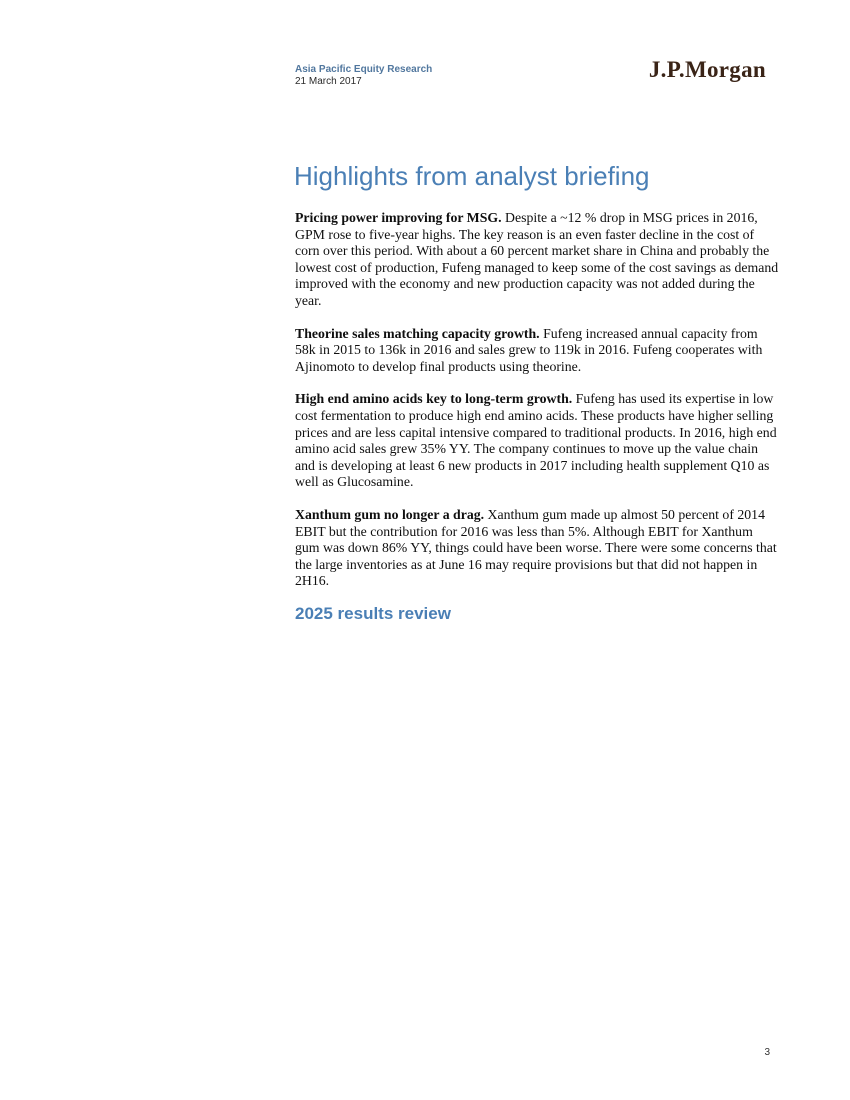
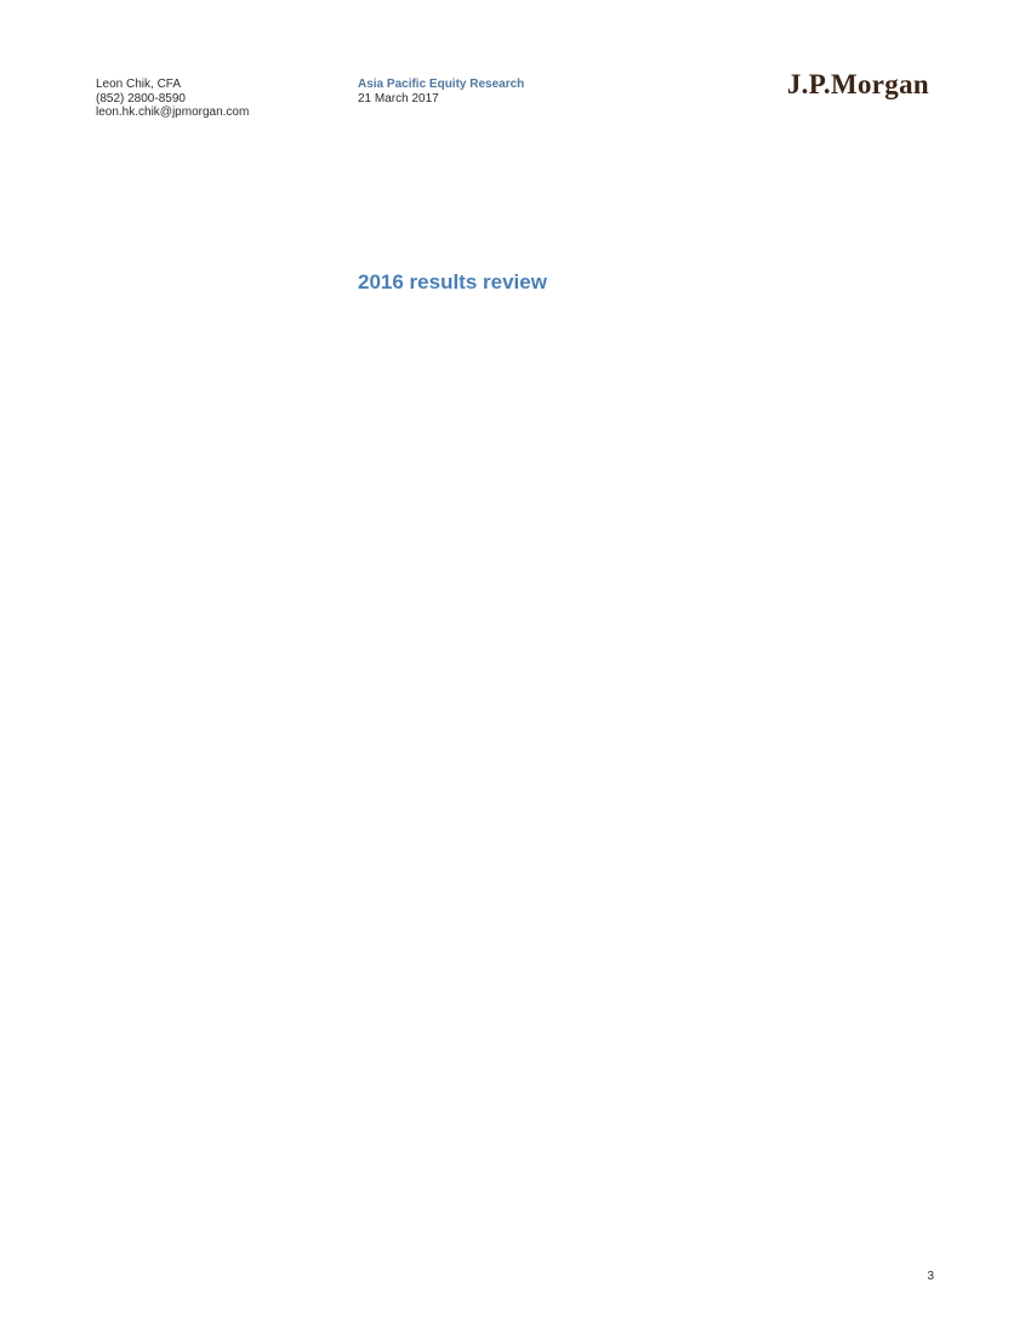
+ Leon Chik, CFA
+ (852) 2800-8590
+ leon.hk.chik@jpmorgan.com
  Asia Pacific Equity Research
  21 March 2017
  J.P.Morgan
- Highlights from analyst briefing
- Pricing power improving for MSG. Despite a ~12 % drop in MSG prices in 2016, GPM rose to five-year highs. The key reason is an even faster decline in the cost of corn over this period. With about a 60 percent market share in China and probably the lowest cost of production, Fufeng managed to keep some of the cost savings as demand improved with the economy and new production capacity was not added during the year.
- Theorine sales matching capacity growth. Fufeng increased annual capacity from 58k in 2015 to 136k in 2016 and sales grew to 119k in 2016. Fufeng cooperates with Ajinomoto to develop final products using theorine.
- High end amino acids key to long-term growth. Fufeng has used its expertise in low cost fermentation to produce high end amino acids. These products have higher selling prices and are less capital intensive compared to traditional products. In 2016, high end amino acid sales grew 35% YY. The company continues to move up the value chain and is developing at least 6 new products in 2017 including health supplement Q10 as well as Glucosamine.
- Xanthum gum no longer a drag. Xanthum gum made up almost 50 percent of 2014 EBIT but the contribution for 2016 was less than 5%. Although EBIT for Xanthum gum was down 86% YY, things could have been worse. There were some concerns that the large inventories as at June 16 may require provisions but that did not happen in 2H16.
- 2025 results review
+ 2016 results review
  3
